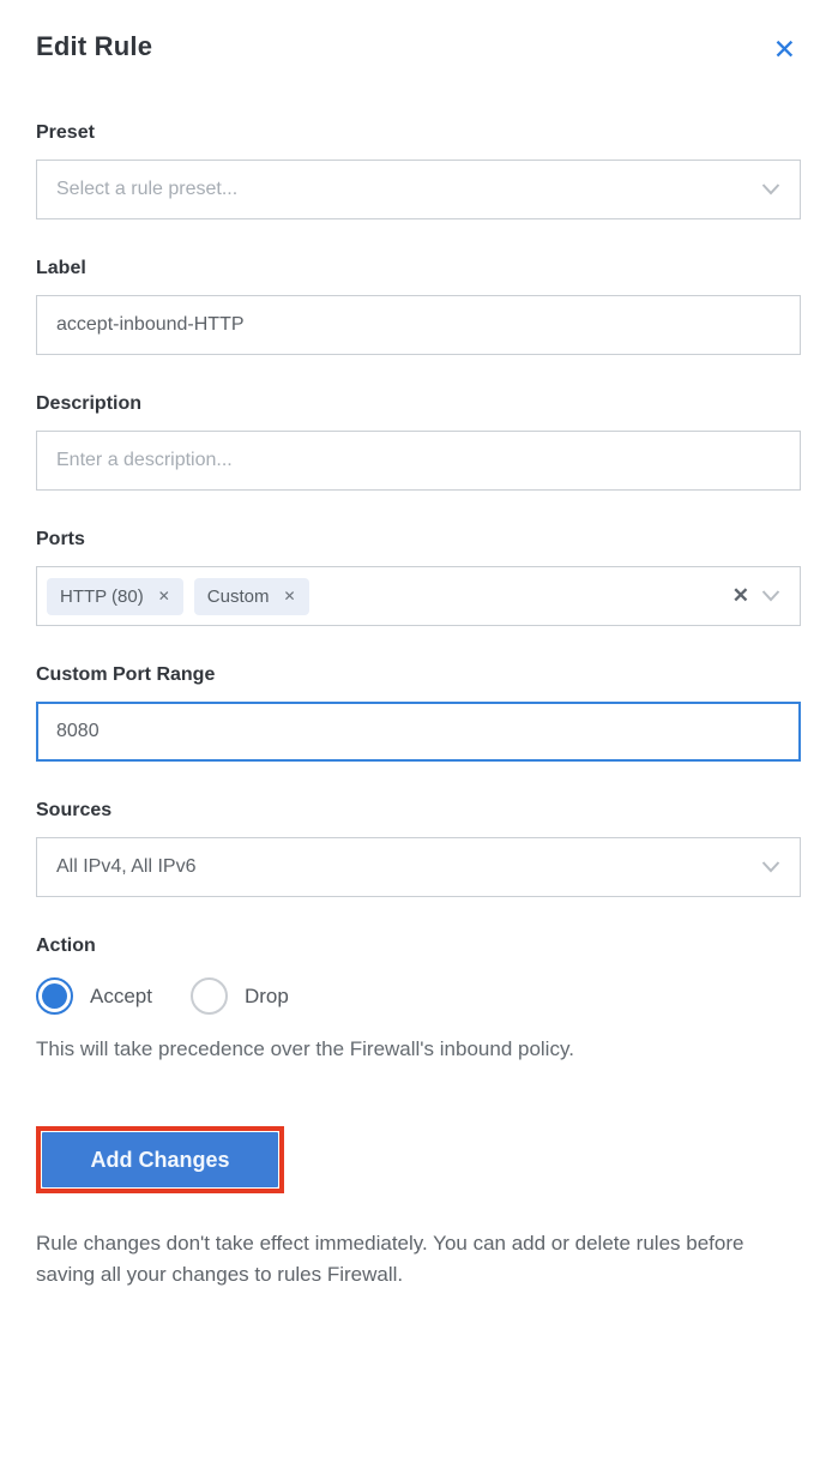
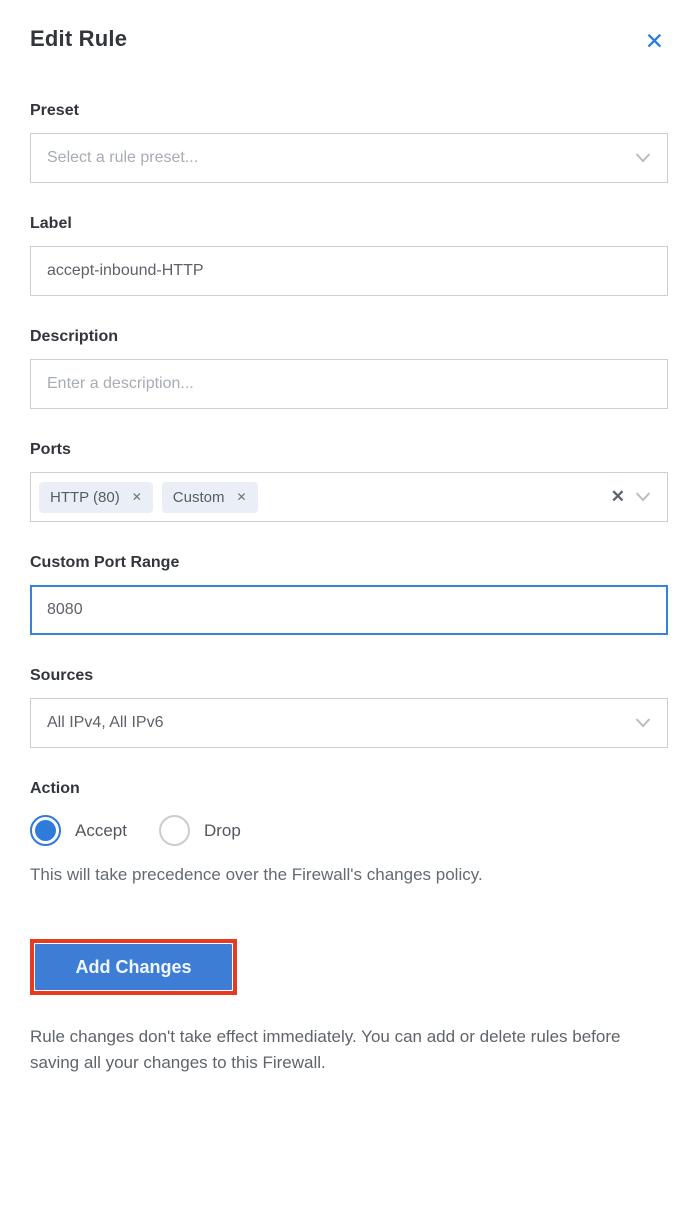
  Edit Rule
  ✕
  Preset
  Select a rule preset...
  Label
  accept-inbound-HTTP
  Description
  Enter a description...
  Ports
  HTTP (80)
  ✕
  Custom
  ✕
  ✕
  Custom Port Range
  8080
  Sources
  All IPv4, All IPv6
  Action
  Accept
  Drop
- This will take precedence over the Firewall's inbound policy.
+ This will take precedence over the Firewall's changes policy.
  Add Changes
- Rule changes don't take effect immediately. You can add or delete rules before saving all your changes to rules Firewall.
+ Rule changes don't take effect immediately. You can add or delete rules before saving all your changes to this Firewall.
